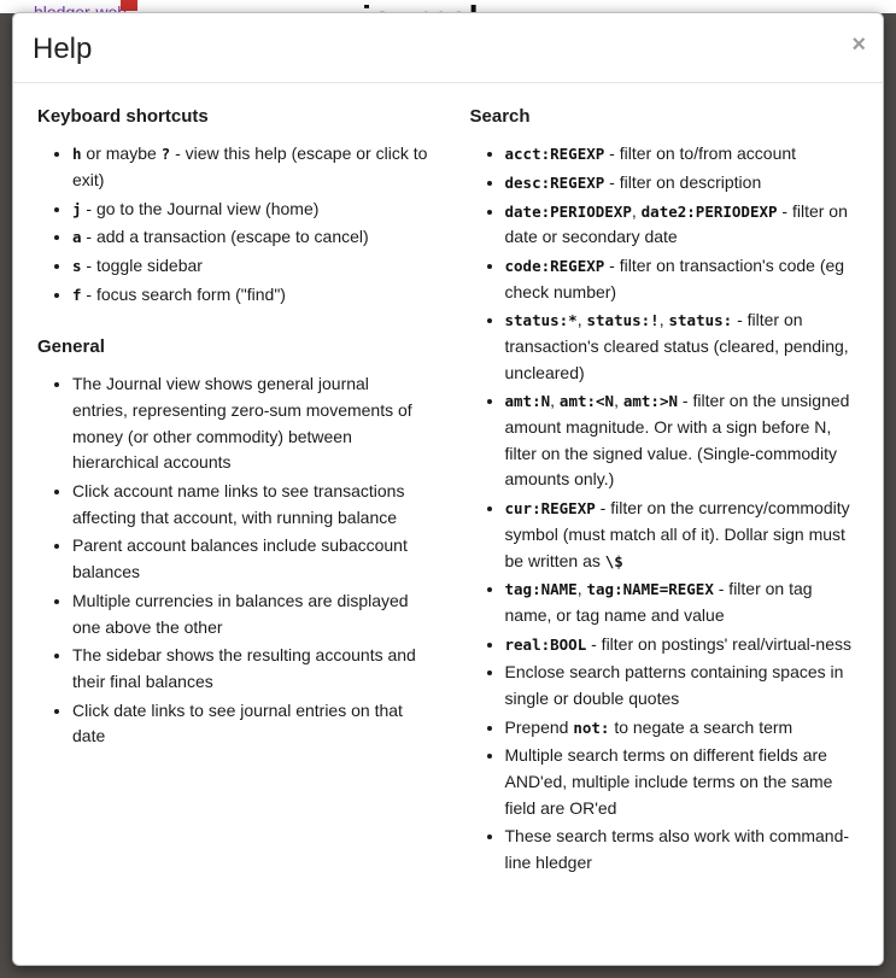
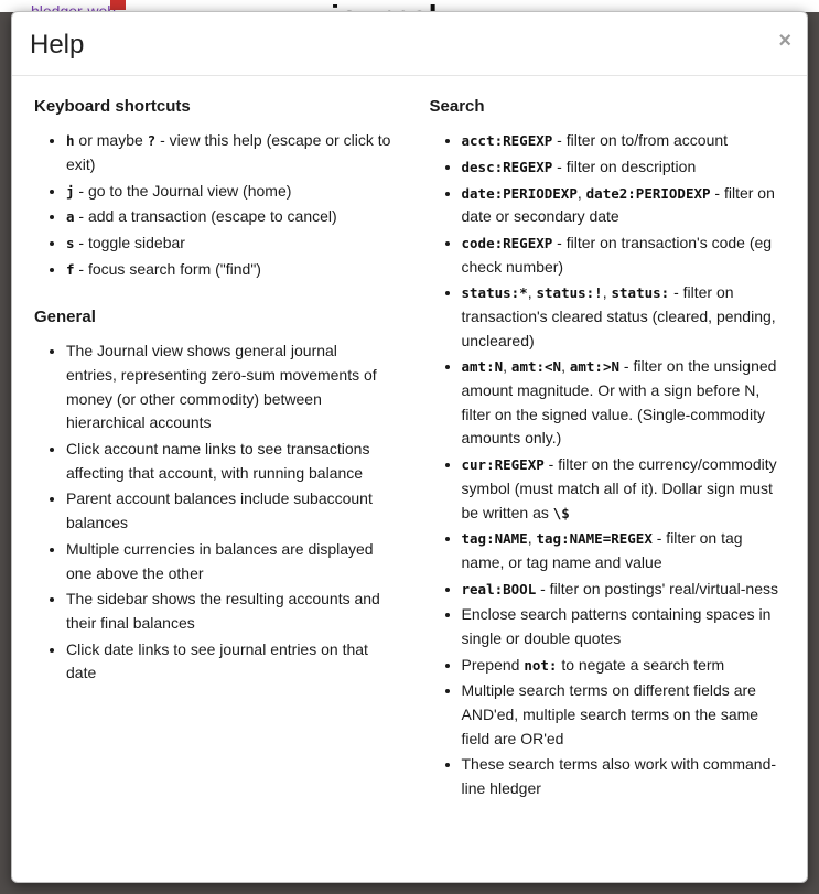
  Help
  ×
  Keyboard shortcuts
  h or maybe ? - view this help (escape or click to exit)
  j - go to the Journal view (home)
  a - add a transaction (escape to cancel)
  s - toggle sidebar
  f - focus search form ("find")
  General
  The Journal view shows general journal entries, representing zero-sum movements of money (or other commodity) between hierarchical accounts
  Click account name links to see transactions affecting that account, with running balance
  Parent account balances include subaccount balances
  Multiple currencies in balances are displayed one above the other
  The sidebar shows the resulting accounts and their final balances
  Click date links to see journal entries on that date
  Search
  acct:REGEXP - filter on to/from account
  desc:REGEXP - filter on description
  date:PERIODEXP, date2:PERIODEXP - filter on date or secondary date
  code:REGEXP - filter on transaction's code (eg check number)
  status:*, status:!, status: - filter on transaction's cleared status (cleared, pending, uncleared)
  amt:N, amt:<N, amt:>N - filter on the unsigned amount magnitude. Or with a sign before N, filter on the signed value. (Single-commodity amounts only.)
  cur:REGEXP - filter on the currency/commodity symbol (must match all of it). Dollar sign must be written as \$
  tag:NAME, tag:NAME=REGEX - filter on tag name, or tag name and value
  real:BOOL - filter on postings' real/virtual-ness
  Enclose search patterns containing spaces in single or double quotes
  Prepend not: to negate a search term
- Multiple search terms on different fields are AND'ed, multiple include terms on the same field are OR'ed
+ Multiple search terms on different fields are AND'ed, multiple search terms on the same field are OR'ed
  These search terms also work with command-line hledger
